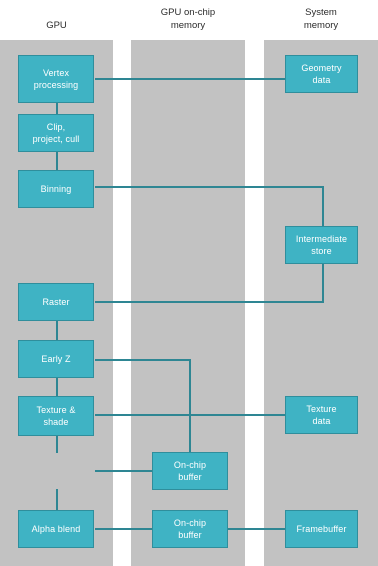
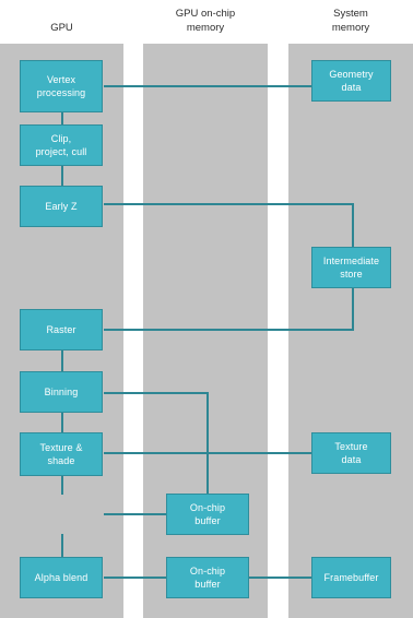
  GPU
  GPU on-chip
  memory
  System
  memory
  Vertex
  processing
  Clip,
  project, cull
- Binning
+ Early Z
  Raster
- Early Z
+ Binning
  Texture &
  shade
  Alpha blend
  On-chip
  buffer
  On-chip
  buffer
  Geometry
  data
  Intermediate
  store
  Texture
  data
  Framebuffer
